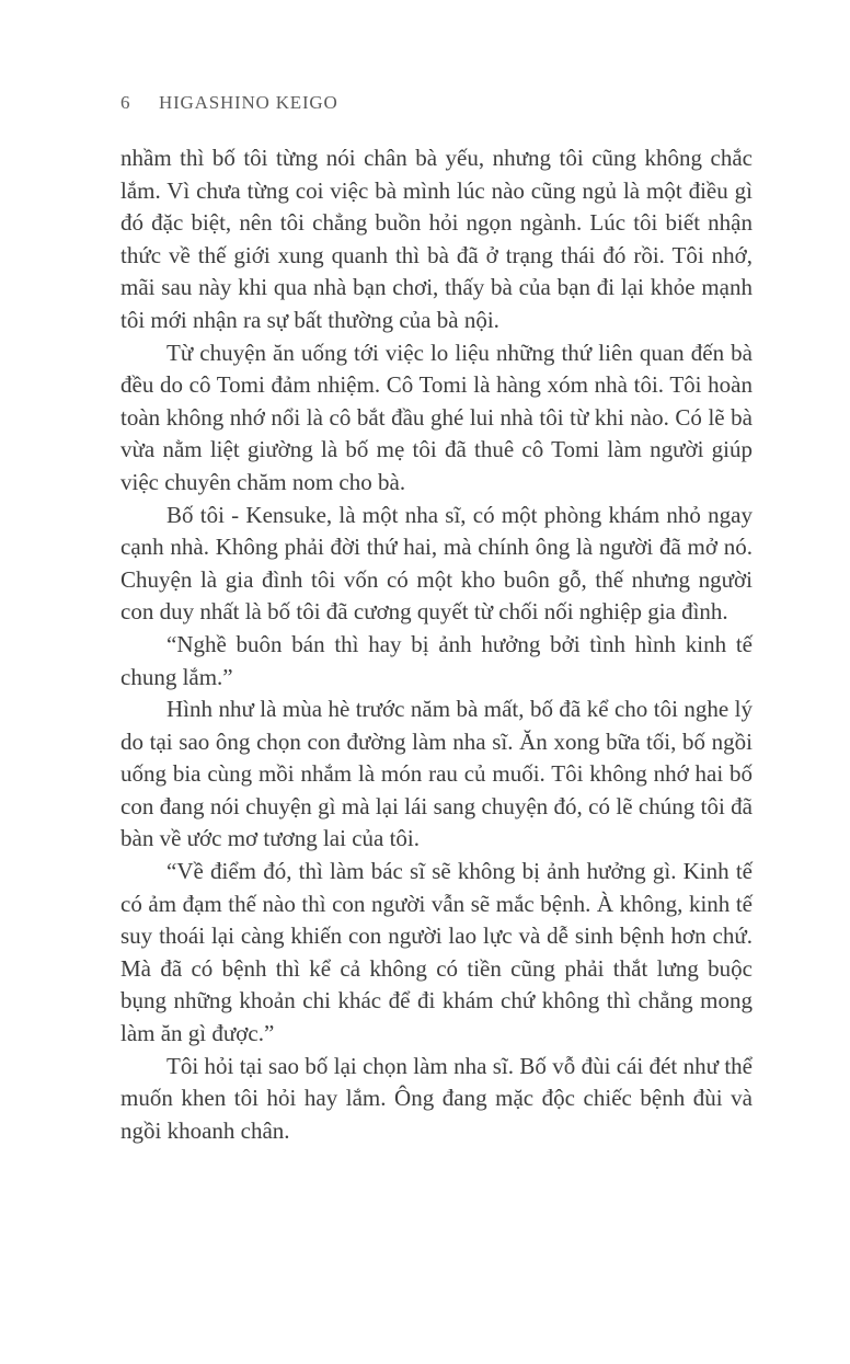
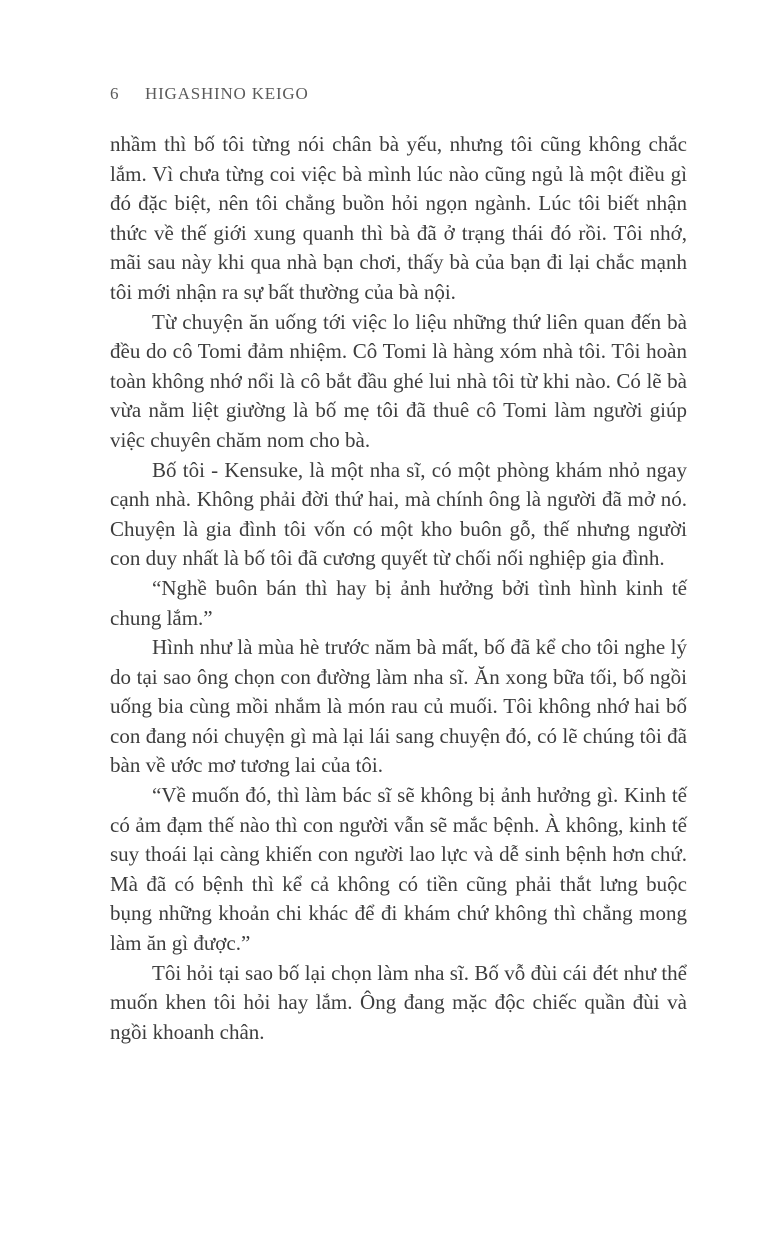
  6 HIGASHINO KEIGO
- nhầm thì bố tôi từng nói chân bà yếu, nhưng tôi cũng không chắc lắm. Vì chưa từng coi việc bà mình lúc nào cũng ngủ là một điều gì đó đặc biệt, nên tôi chẳng buồn hỏi ngọn ngành. Lúc tôi biết nhận thức về thế giới xung quanh thì bà đã ở trạng thái đó rồi. Tôi nhớ, mãi sau này khi qua nhà bạn chơi, thấy bà của bạn đi lại khỏe mạnh tôi mới nhận ra sự bất thường của bà nội.
+ nhầm thì bố tôi từng nói chân bà yếu, nhưng tôi cũng không chắc lắm. Vì chưa từng coi việc bà mình lúc nào cũng ngủ là một điều gì đó đặc biệt, nên tôi chẳng buồn hỏi ngọn ngành. Lúc tôi biết nhận thức về thế giới xung quanh thì bà đã ở trạng thái đó rồi. Tôi nhớ, mãi sau này khi qua nhà bạn chơi, thấy bà của bạn đi lại chắc mạnh tôi mới nhận ra sự bất thường của bà nội.
  Từ chuyện ăn uống tới việc lo liệu những thứ liên quan đến bà đều do cô Tomi đảm nhiệm. Cô Tomi là hàng xóm nhà tôi. Tôi hoàn toàn không nhớ nổi là cô bắt đầu ghé lui nhà tôi từ khi nào. Có lẽ bà vừa nằm liệt giường là bố mẹ tôi đã thuê cô Tomi làm người giúp việc chuyên chăm nom cho bà.
  Bố tôi - Kensuke, là một nha sĩ, có một phòng khám nhỏ ngay cạnh nhà. Không phải đời thứ hai, mà chính ông là người đã mở nó. Chuyện là gia đình tôi vốn có một kho buôn gỗ, thế nhưng người con duy nhất là bố tôi đã cương quyết từ chối nối nghiệp gia đình.
  “Nghề buôn bán thì hay bị ảnh hưởng bởi tình hình kinh tế chung lắm.”
  Hình như là mùa hè trước năm bà mất, bố đã kể cho tôi nghe lý do tại sao ông chọn con đường làm nha sĩ. Ăn xong bữa tối, bố ngồi uống bia cùng mồi nhắm là món rau củ muối. Tôi không nhớ hai bố con đang nói chuyện gì mà lại lái sang chuyện đó, có lẽ chúng tôi đã bàn về ước mơ tương lai của tôi.
- “Về điểm đó, thì làm bác sĩ sẽ không bị ảnh hưởng gì. Kinh tế có ảm đạm thế nào thì con người vẫn sẽ mắc bệnh. À không, kinh tế suy thoái lại càng khiến con người lao lực và dễ sinh bệnh hơn chứ. Mà đã có bệnh thì kể cả không có tiền cũng phải thắt lưng buộc bụng những khoản chi khác để đi khám chứ không thì chẳng mong làm ăn gì được.”
+ “Về muốn đó, thì làm bác sĩ sẽ không bị ảnh hưởng gì. Kinh tế có ảm đạm thế nào thì con người vẫn sẽ mắc bệnh. À không, kinh tế suy thoái lại càng khiến con người lao lực và dễ sinh bệnh hơn chứ. Mà đã có bệnh thì kể cả không có tiền cũng phải thắt lưng buộc bụng những khoản chi khác để đi khám chứ không thì chẳng mong làm ăn gì được.”
- Tôi hỏi tại sao bố lại chọn làm nha sĩ. Bố vỗ đùi cái đét như thể muốn khen tôi hỏi hay lắm. Ông đang mặc độc chiếc bệnh đùi và ngồi khoanh chân.
+ Tôi hỏi tại sao bố lại chọn làm nha sĩ. Bố vỗ đùi cái đét như thể muốn khen tôi hỏi hay lắm. Ông đang mặc độc chiếc quần đùi và ngồi khoanh chân.
